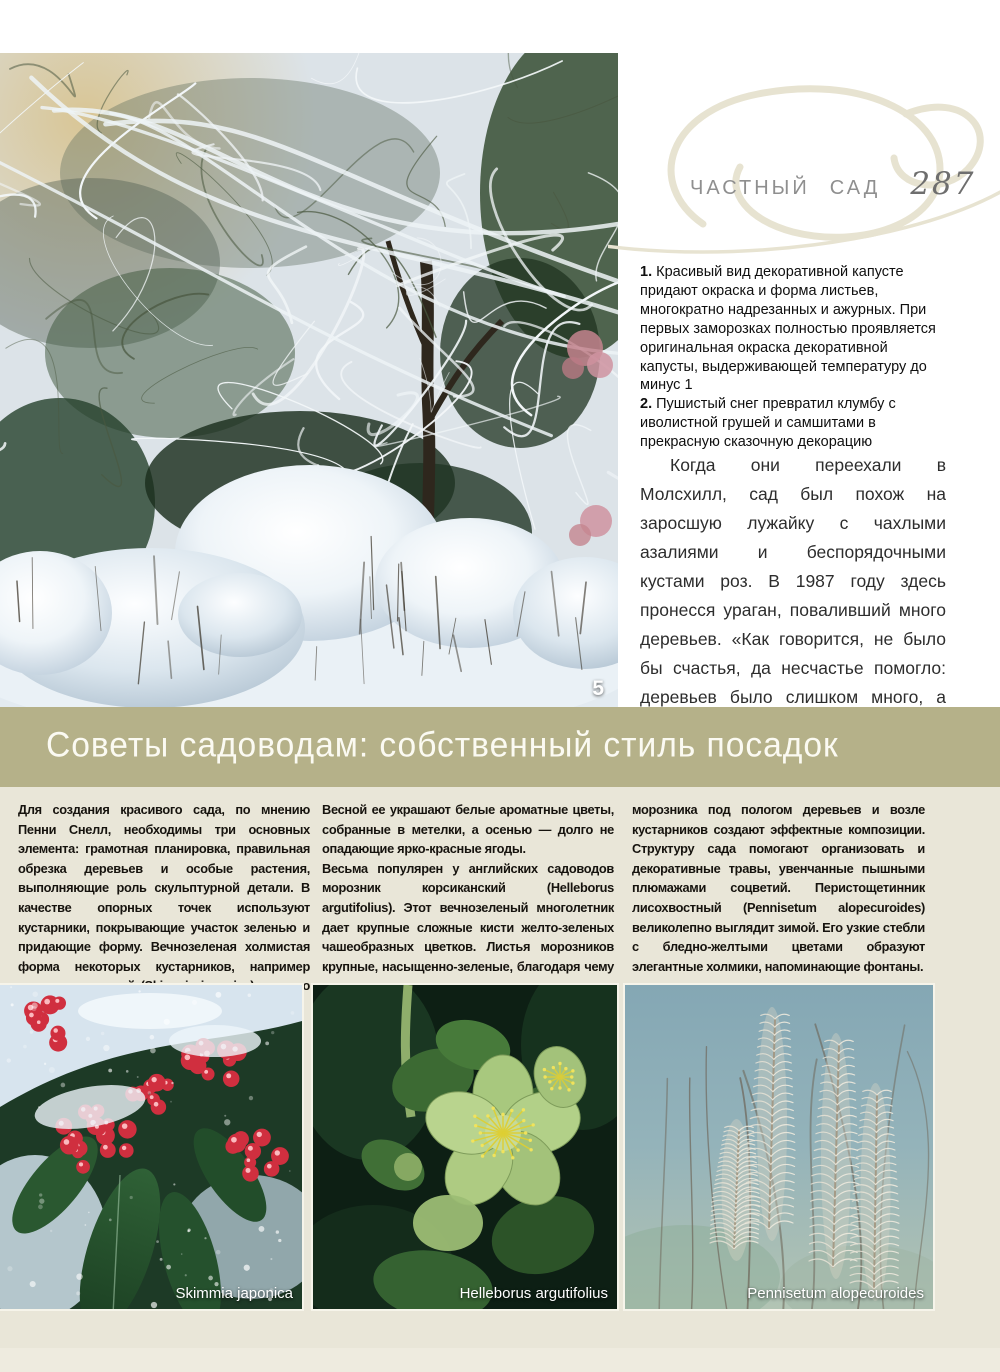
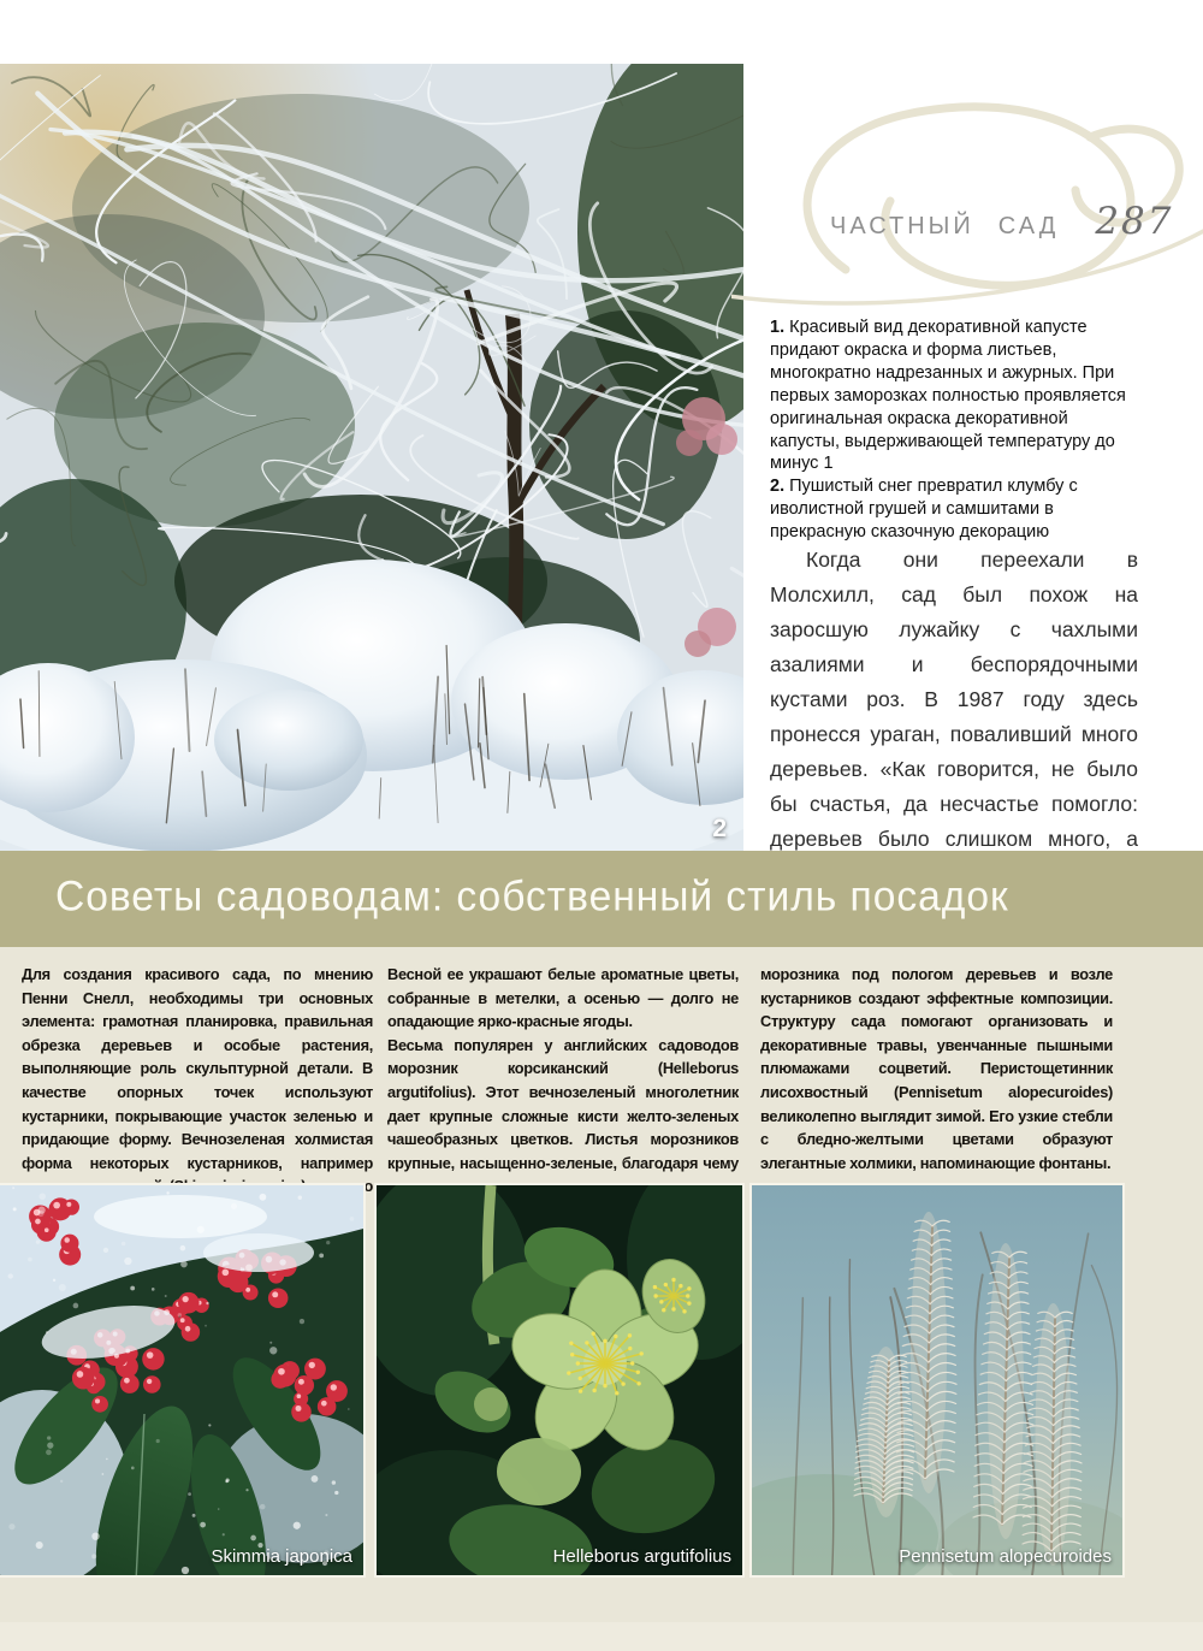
- 5
+ 2
  ЧАСТНЫЙ
  САД
  287
  1. Красивый вид декоративной капусте придают окраска и форма листьев, многократно надрезанных и ажурных. При первых заморозках полностью проявляется оригинальная окраска декоративной капусты, выдерживающей температуру до минус 1
  2. Пушистый снег превратил клумбу с иволистной грушей и самшитами в прекрасную сказочную декорацию
  Когда они переехали в Молсхилл, сад был похож на заросшую лужайку с чахлыми азалиями и беспорядочными кустами роз. В 1987 году здесь пронесся ураган, поваливший много деревьев. «Как говорится, не было бы счастья, да несчастье помогло: деревьев было слишком много, а
  Советы садоводам: собственный стиль посадок
  Для создания красивого сада, по мнению Пенни Снелл, необходимы три основных элемента: грамотная планировка, правильная обрезка деревьев и особые растения, выполняющие роль скульптурной детали. В качестве опорных точек используют кустарники, покрывающие участок зеленью и придающие форму. Вечнозеленая холмистая форма некоторых кустарников, например о
  Весной ее украшают белые ароматные цветы, собранные в метелки, а осенью — долго не опадающие ярко-красные ягоды.
  Весьма популярен у английских садоводов морозник корсиканский (Helleborus argutifolius). Этот вечнозеленый многолетник дает крупные сложные кисти желто-зеленых чашеобразных цветков. Листья морозников крупные, насыщенно-зеленые, благодаря чему
  морозника под пологом деревьев и возле кустарников создают эффектные композиции. Структуру сада помогают организовать и декоративные травы, увенчанные пышными плюмажами соцветий. Перистощетинник лисохвостный (Pennisetum alopecuroides) великолепно выглядит зимой. Его узкие стебли с бледно-желтыми цветами образуют элегантные холмики, напоминающие фонтаны.
  Skimmia japonica
  Helleborus argutifolius
  Pennisetum alopecuroides
